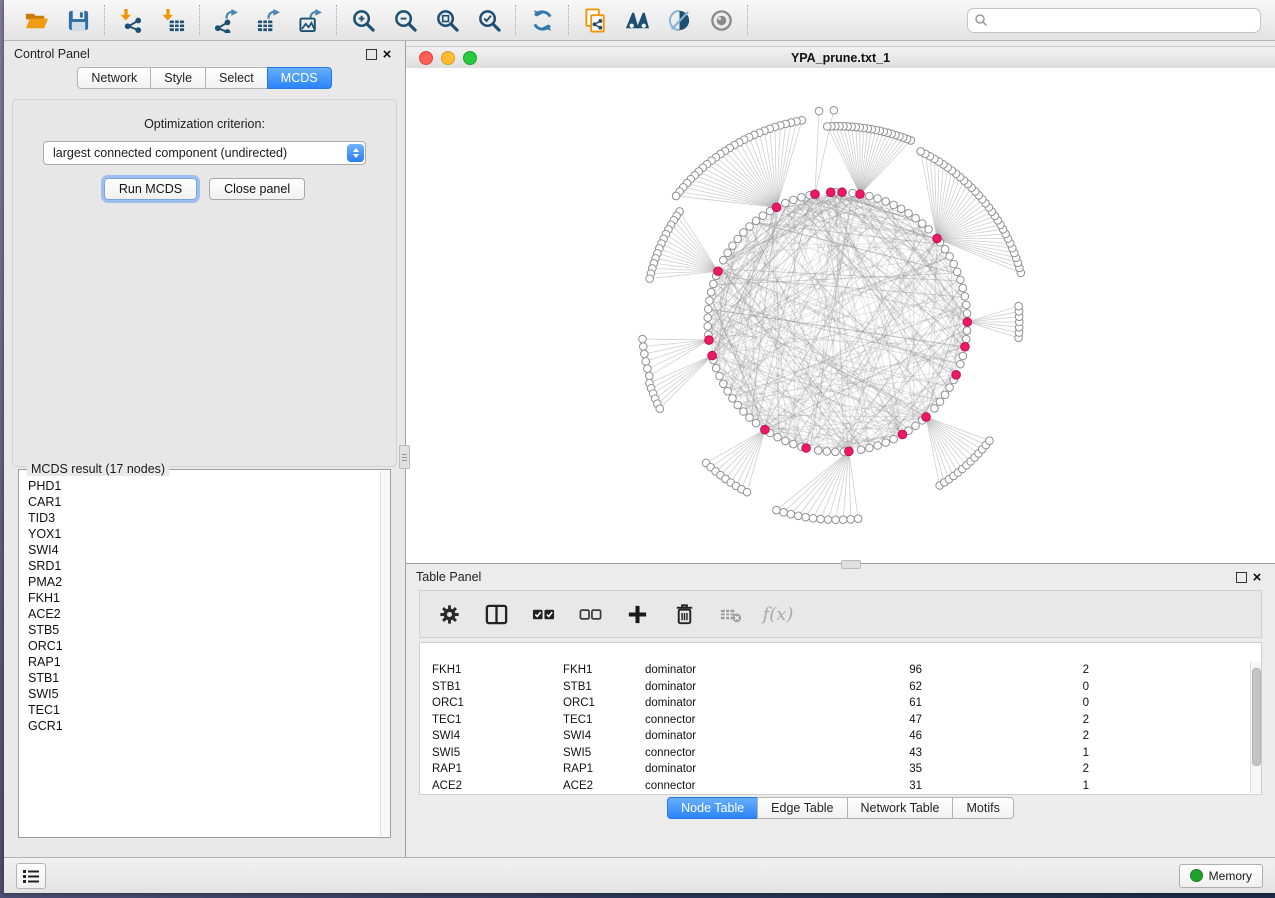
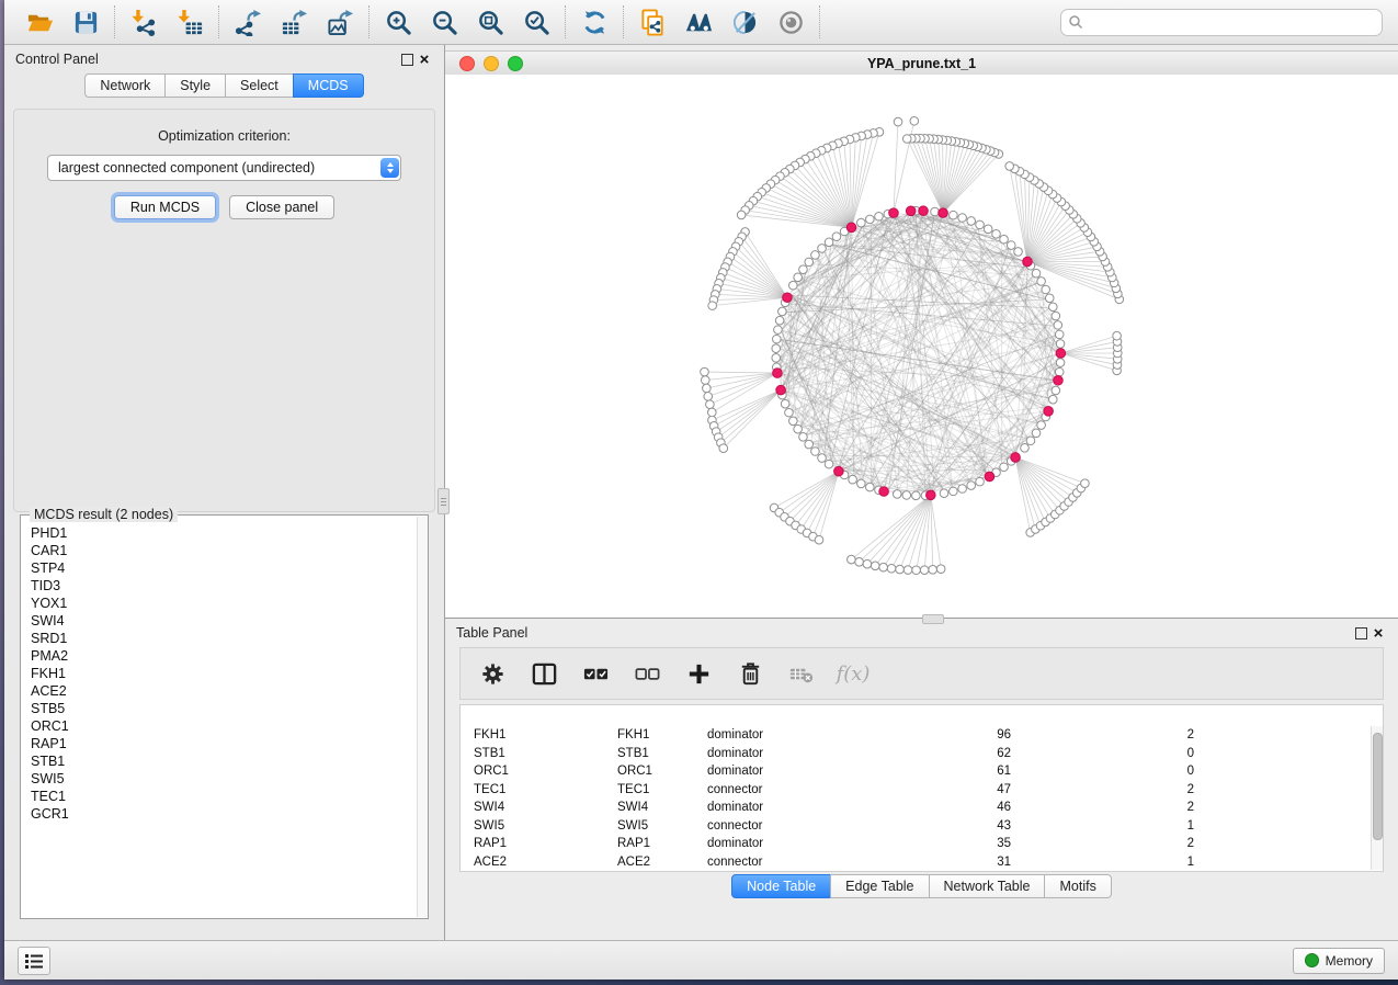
  Control Panel
  ×
  Network
  Style
  Select
  MCDS
  Optimization criterion:
  largest connected component (undirected)
  Run MCDS
  Close panel
- MCDS result (17 nodes)
+ MCDS result (2 nodes)
  PHD1
  CAR1
+ STP4
  TID3
  YOX1
  SWI4
  SRD1
  PMA2
  FKH1
  ACE2
  STB5
  ORC1
  RAP1
  STB1
  SWI5
  TEC1
  GCR1
  YPA_prune.txt_1
  Table Panel
  ×
  f(x)
  FKH1
  FKH1
  dominator
  96
  2
  STB1
  STB1
  dominator
  62
  0
  ORC1
  ORC1
  dominator
  61
  0
  TEC1
  TEC1
  connector
  47
  2
  SWI4
  SWI4
  dominator
  46
  2
  SWI5
  SWI5
  connector
  43
  1
  RAP1
  RAP1
  dominator
  35
  2
  ACE2
  ACE2
  connector
  31
  1
  Node Table
  Edge Table
  Network Table
  Motifs
  Memory
